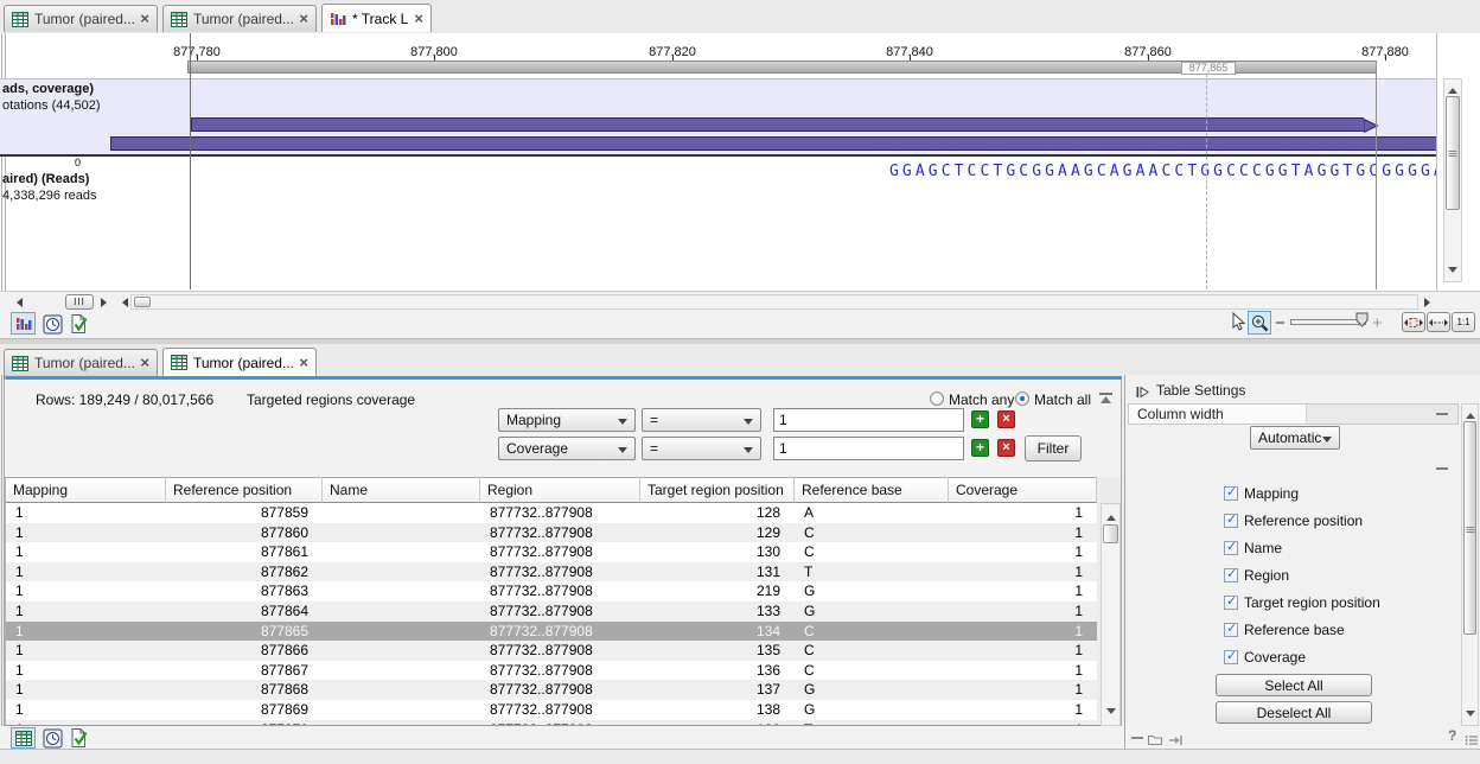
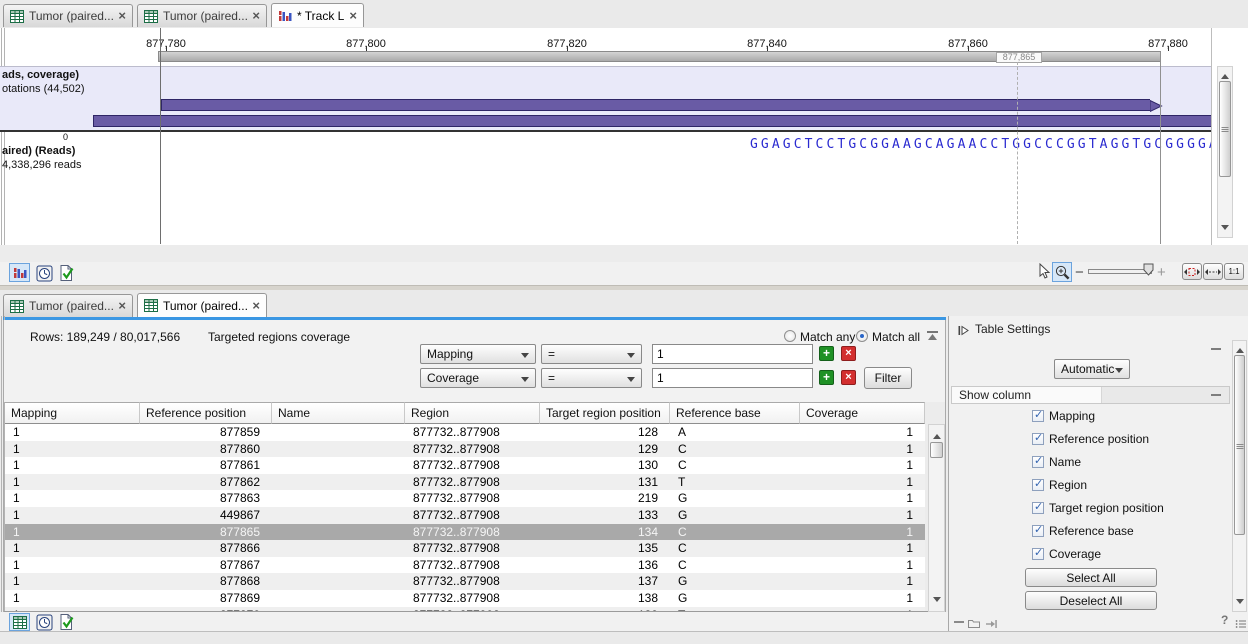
  Tumor (paired...
  ×
  Tumor (paired...
  ×
  * Track L
  ×
  877,780
  877,800
  877,820
  877,840
  877,860
  877,880
  877,865
  ads, coverage)
  otations (44,502)
  0
  aired) (Reads)
  4,338,296 reads
  GGAGCTCCTGCGGAAGCAGAACCTGGCCCGGTAGGTGCGGGG
- III
  −
  +
  1:1
  Tumor (paired...
  ×
  Tumor (paired...
  ×
  Rows: 189,249 / 80,017,566
  Targeted regions coverage
  Match any
  Match all
  Mapping
  =
  1
  +
  ×
  Coverage
  =
  1
  +
  ×
  Filter
  Mapping
  Reference position
  Name
  Region
  Target region position
  Reference base
  Coverage
  1
  877859
  877732..877908
  128
  A
  1
  1
  877860
  877732..877908
  129
  C
  1
  1
  877861
  877732..877908
  130
  C
  1
  1
  877862
  877732..877908
  131
  T
  1
  1
  877863
  877732..877908
  219
  G
  1
  1
- 877864
+ 449867
  877732..877908
  133
  G
  1
  1
  877865
  877732..877908
  134
  C
  1
  1
  877866
  877732..877908
  135
  C
  1
  1
  877867
  877732..877908
  136
  C
  1
  1
  877868
  877732..877908
  137
  G
  1
  1
  877869
  877732..877908
  138
  G
  1
  Table Settings
- Column width
  Automatic
+ Show column
  Mapping
  Reference position
  Name
  Region
  Target region position
  Reference base
  Coverage
  Select All
  Deselect All
  ?
